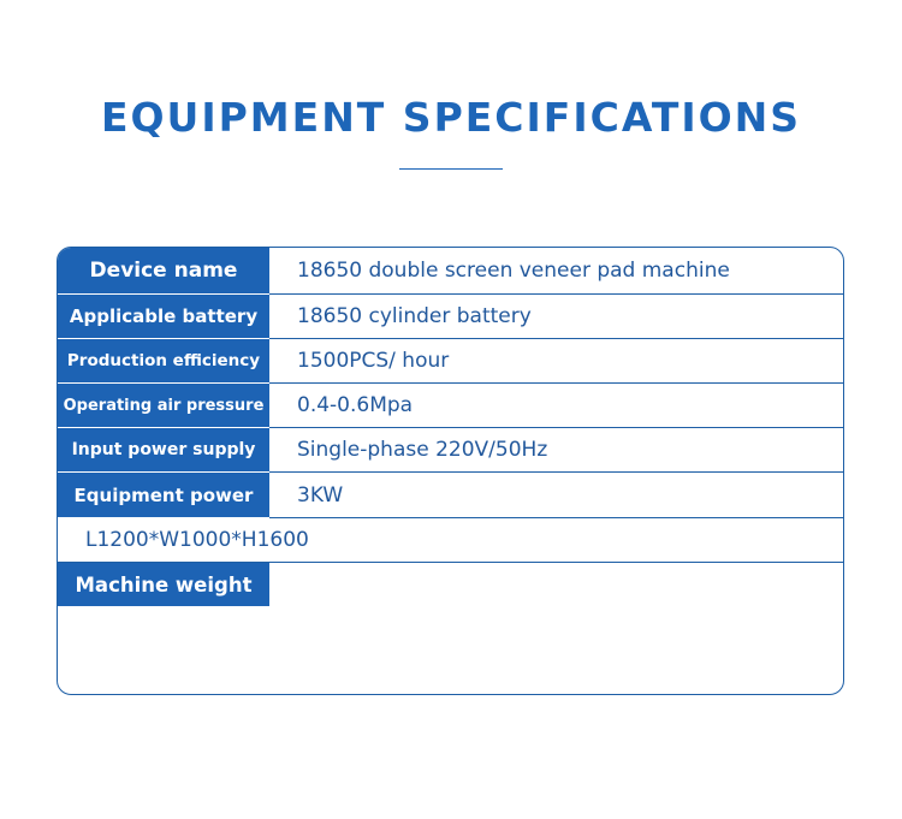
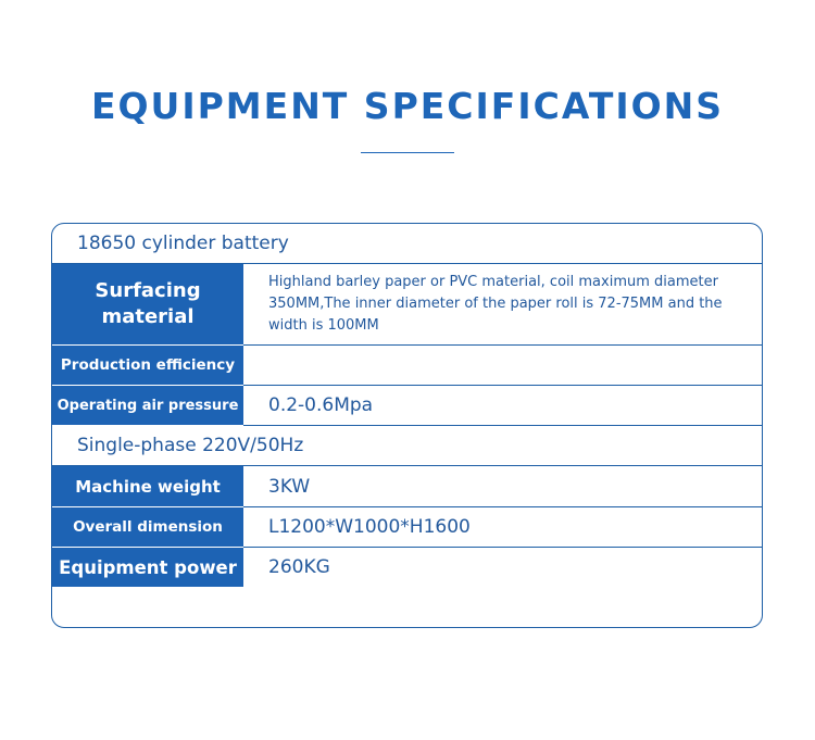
  EQUIPMENT SPECIFICATIONS
- Device name
- 18650 double screen veneer pad machine
- Applicable battery
  18650 cylinder battery
+ Surfacing material
+ Highland barley paper or PVC material, coil maximum diameter 350MM,The inner diameter of the paper roll is 72-75MM and the width is 100MM
  Production efficiency
- 1500PCS/ hour
  Operating air pressure
- 0.4-0.6Mpa
+ 0.2-0.6Mpa
- Input power supply
  Single-phase 220V/50Hz
- Equipment power
+ Machine weight
  3KW
+ Overall dimension
  L1200*W1000*H1600
- Machine weight
+ Equipment power
+ 260KG
